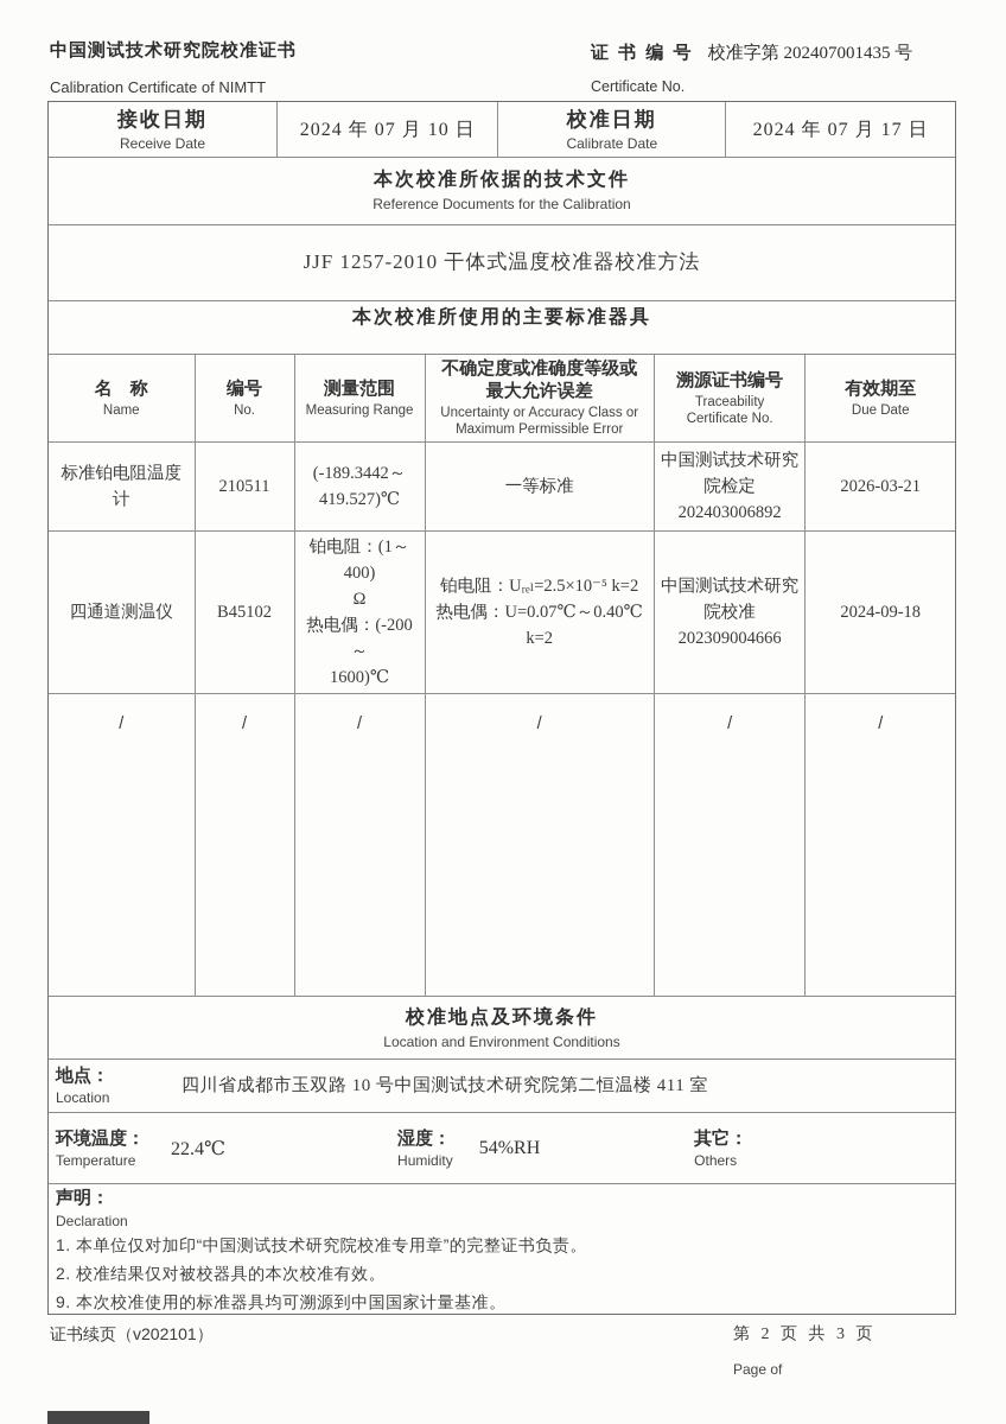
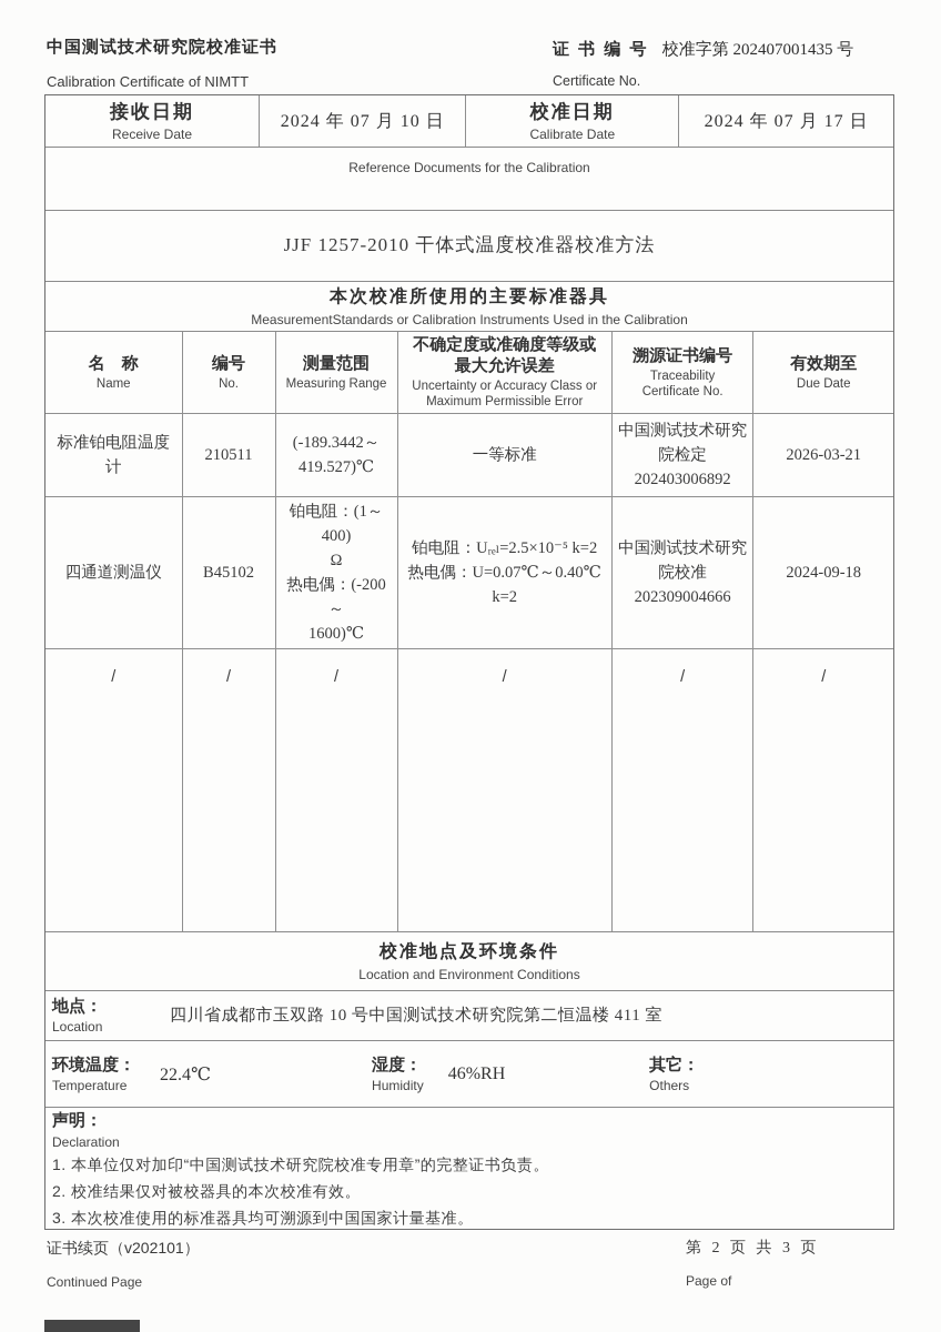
  中国测试技术研究院校准证书
  Calibration Certificate of NIMTT
  证 书 编 号 校准字第 202407001435 号
  Certificate No.
  接收日期 Receive Date	2024 年 07 月 10 日	校准日期 Calibrate Date	2024 年 07 月 17 日
- 本次校准所依据的技术文件
  Reference Documents for the Calibration
  JJF 1257-2010 干体式温度校准器校准方法
  本次校准所使用的主要标准器具
+ MeasurementStandards or Calibration Instruments Used in the Calibration
  名 称 Name	编号 No.	测量范围 Measuring Range	不确定度或准确度等级或 最大允许误差 Uncertainty or Accuracy Class or Maximum Permissible Error	溯源证书编号 Traceability Certificate No.	有效期至 Due Date
  标准铂电阻温度计	210511	(-189.3442～ 419.527)℃	一等标准	中国测试技术研究 院检定 202403006892	2026-03-21
  四通道测温仪	B45102	铂电阻：(1～400) Ω 热电偶：(-200～ 1600)℃	铂电阻：Uᵣₑₗ=2.5×10⁻⁵ k=2 热电偶：U=0.07℃～0.40℃ k=2	中国测试技术研究 院校准 202309004666	2024-09-18
  /	/	/	/	/	/
  校准地点及环境条件
  Location and Environment Conditions
  地点：
  Location
  四川省成都市玉双路 10 号中国测试技术研究院第二恒温楼 411 室
  环境温度：
  Temperature
  22.4℃
  湿度：
  Humidity
- 54%RH
+ 46%RH
  其它：
  Others
  声明：
  Declaration
  1. 本单位仅对加印“中国测试技术研究院校准专用章”的完整证书负责。
  2. 校准结果仅对被校器具的本次校准有效。
- 9. 本次校准使用的标准器具均可溯源到中国国家计量基准。
+ 3. 本次校准使用的标准器具均可溯源到中国国家计量基准。
  证书续页（v202101）
+ Continued Page
  第 2 页 共 3 页
  Page of
